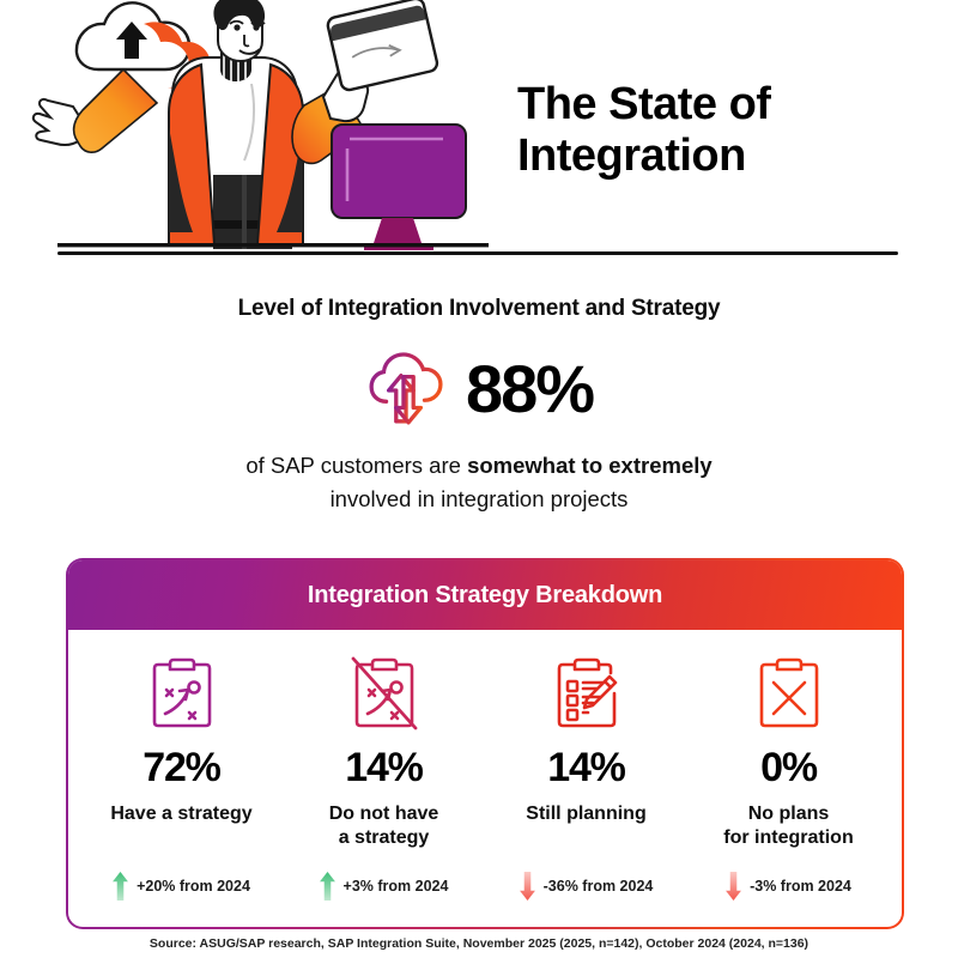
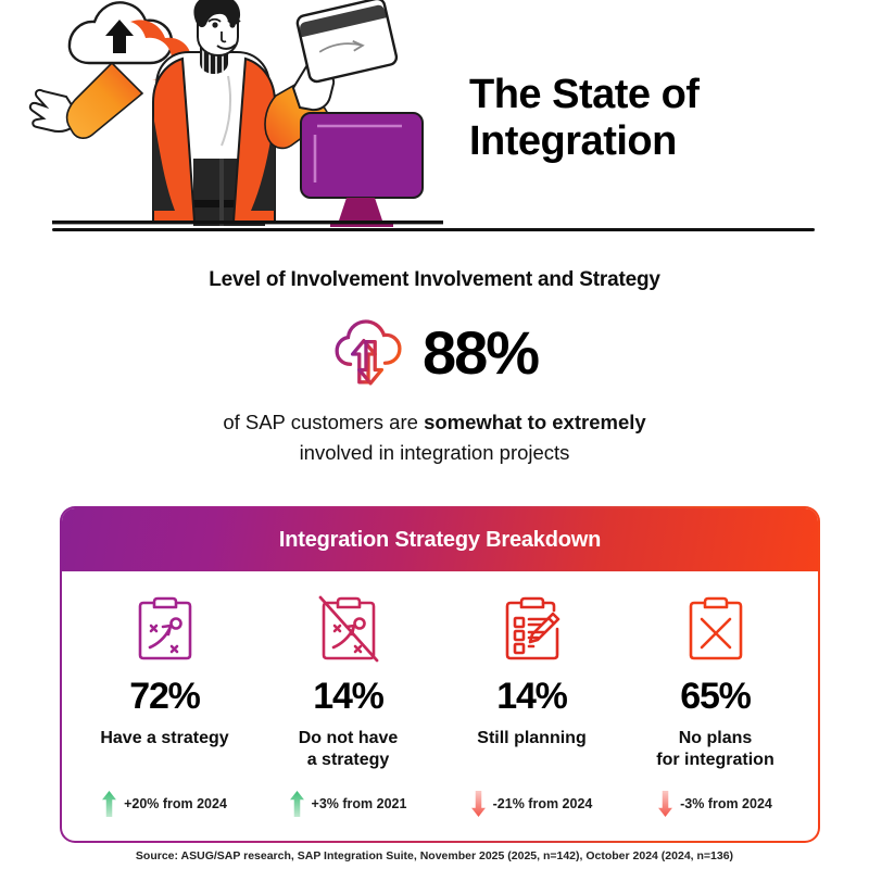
  The State of
  Integration
- Level of Integration Involvement and Strategy
+ Level of Involvement Involvement and Strategy
  88%
  of SAP customers are somewhat to extremely
  involved in integration projects
  Integration Strategy Breakdown
  72%
  Have a strategy
  +20% from 2024
  14%
  Do not have
  a strategy
- +3% from 2024
+ +3% from 2021
  14%
  Still planning
- -36% from 2024
+ -21% from 2024
- 0%
+ 65%
  No plans
  for integration
  -3% from 2024
  Source: ASUG/SAP research, SAP Integration Suite, November 2025 (2025, n=142), October 2024 (2024, n=136)
